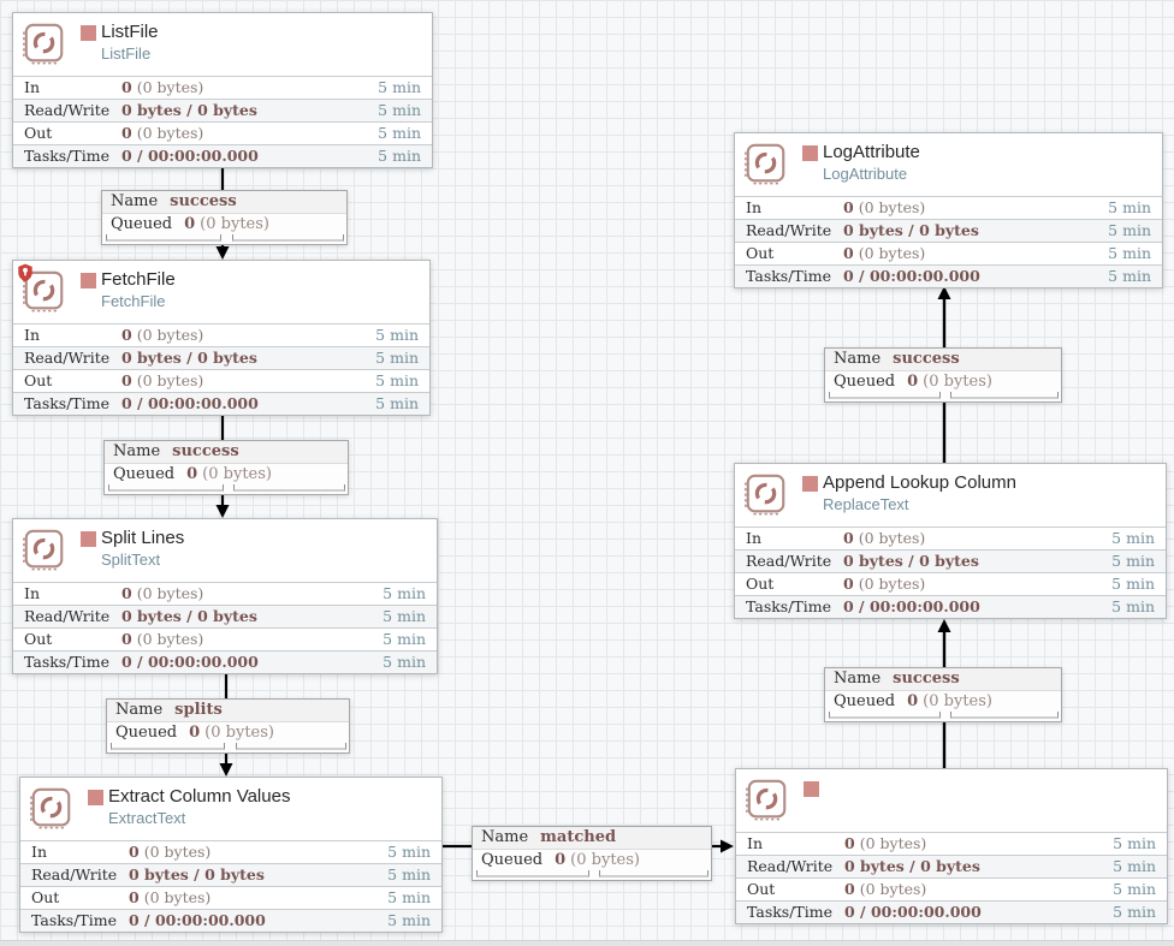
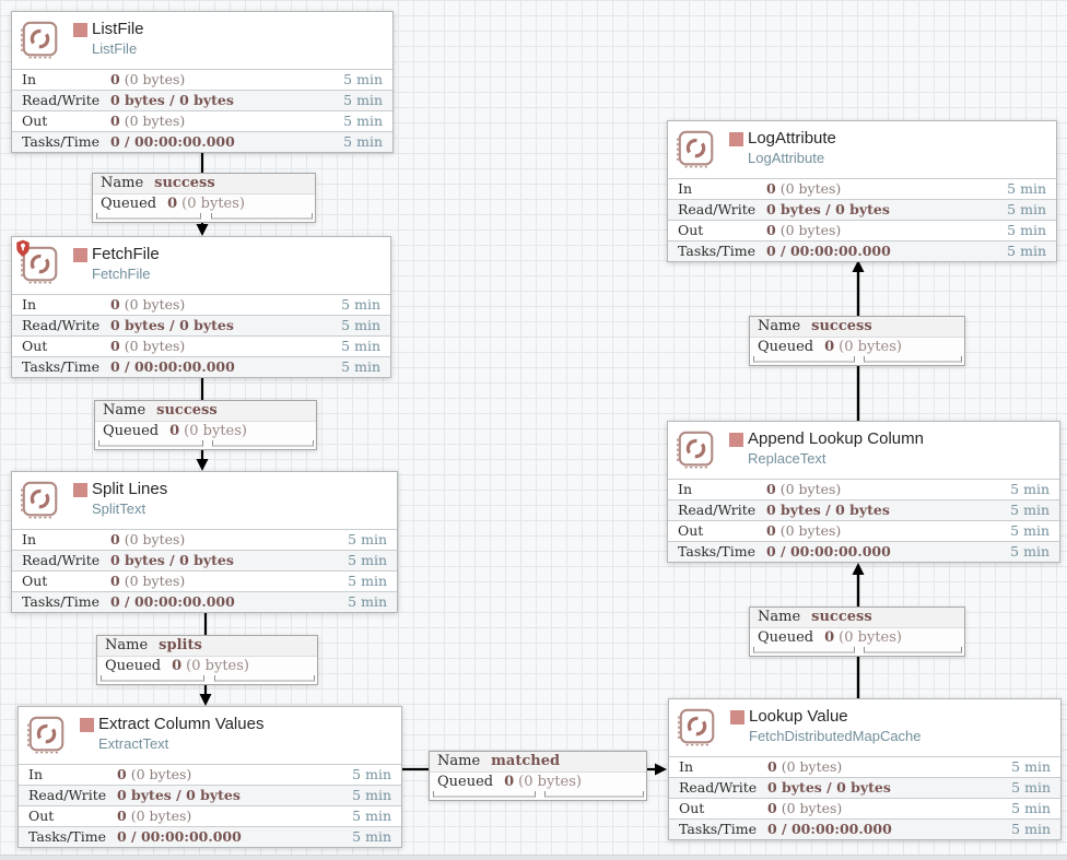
  ListFile
  ListFile
  In
  0 (0 bytes)
  5 min
  Read/Write
  0 bytes / 0 bytes
  5 min
  Out
  0 (0 bytes)
  5 min
  Tasks/Time
  0 / 00:00:00.000
  5 min
  FetchFile
  FetchFile
  In
  0 (0 bytes)
  5 min
  Read/Write
  0 bytes / 0 bytes
  5 min
  Out
  0 (0 bytes)
  5 min
  Tasks/Time
  0 / 00:00:00.000
  5 min
  Split Lines
  SplitText
  In
  0 (0 bytes)
  5 min
  Read/Write
  0 bytes / 0 bytes
  5 min
  Out
  0 (0 bytes)
  5 min
  Tasks/Time
  0 / 00:00:00.000
  5 min
  Extract Column Values
  ExtractText
  In
  0 (0 bytes)
  5 min
  Read/Write
  0 bytes / 0 bytes
  5 min
  Out
  0 (0 bytes)
  5 min
  Tasks/Time
  0 / 00:00:00.000
  5 min
  LogAttribute
  LogAttribute
  In
  0 (0 bytes)
  5 min
  Read/Write
  0 bytes / 0 bytes
  5 min
  Out
  0 (0 bytes)
  5 min
  Tasks/Time
  0 / 00:00:00.000
  5 min
  Append Lookup Column
  ReplaceText
  In
  0 (0 bytes)
  5 min
  Read/Write
  0 bytes / 0 bytes
  5 min
  Out
  0 (0 bytes)
  5 min
  Tasks/Time
  0 / 00:00:00.000
  5 min
+ Lookup Value
+ FetchDistributedMapCache
  In
  0 (0 bytes)
  5 min
  Read/Write
  0 bytes / 0 bytes
  5 min
  Out
  0 (0 bytes)
  5 min
  Tasks/Time
  0 / 00:00:00.000
  5 min
  Name success
  Queued 0 (0 bytes)
  Name success
  Queued 0 (0 bytes)
  Name splits
  Queued 0 (0 bytes)
  Name matched
  Queued 0 (0 bytes)
  Name success
  Queued 0 (0 bytes)
  Name success
  Queued 0 (0 bytes)
